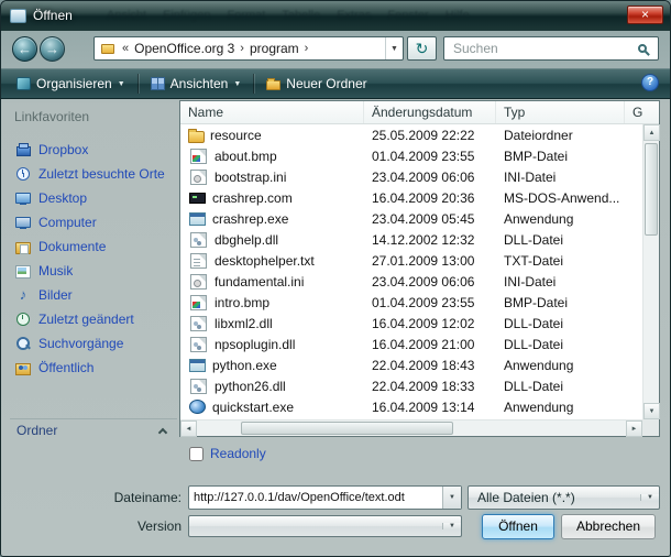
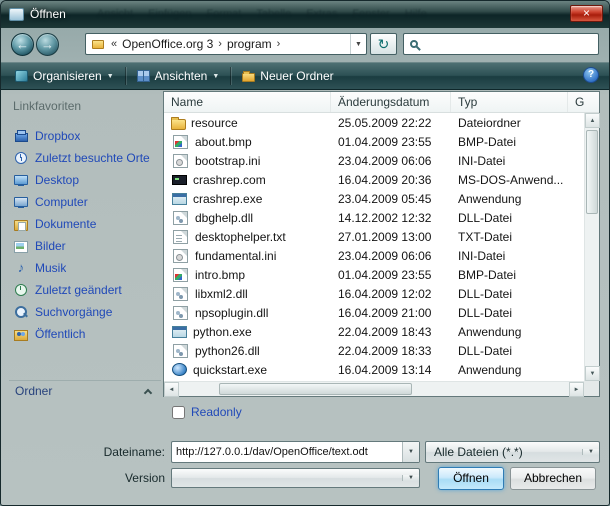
  Öffnen
  Ansicht
  Einfügen
  Format
  Tabelle
  Extras
  Fenster
  Hilfe
  ×
  ←
  →
  «
  OpenOffice.org 3
  ›
  program
  ›
  ↻
- Suchen
  Organisieren
  Ansichten
  Neuer Ordner
  ?
  Linkfavoriten
  Dropbox
  Zuletzt besuchte Orte
  Desktop
  Computer
  Dokumente
- Musik
+ Bilder
  ♪
- Bilder
+ Musik
  Zuletzt geändert
  Suchvorgänge
  Öffentlich
  Ordner
  Name
  Änderungsdatum
  Typ
  G
  resource
  25.05.2009 22:22
  Dateiordner
  about.bmp
  01.04.2009 23:55
  BMP-Datei
  bootstrap.ini
  23.04.2009 06:06
  INI-Datei
  crashrep.com
  16.04.2009 20:36
  MS-DOS-Anwend...
  crashrep.exe
  23.04.2009 05:45
  Anwendung
  dbghelp.dll
  14.12.2002 12:32
  DLL-Datei
  desktophelper.txt
  27.01.2009 13:00
  TXT-Datei
  fundamental.ini
  23.04.2009 06:06
  INI-Datei
  intro.bmp
  01.04.2009 23:55
  BMP-Datei
  libxml2.dll
  16.04.2009 12:02
  DLL-Datei
  npsoplugin.dll
  16.04.2009 21:00
  DLL-Datei
  python.exe
  22.04.2009 18:43
  Anwendung
  python26.dll
  22.04.2009 18:33
  DLL-Datei
  quickstart.exe
  16.04.2009 13:14
  Anwendung
  Readonly
  Dateiname:
  http://127.0.0.1/dav/OpenOffice/text.odt
  Alle Dateien (*.*)
  Version
  Öffnen
  Abbrechen
